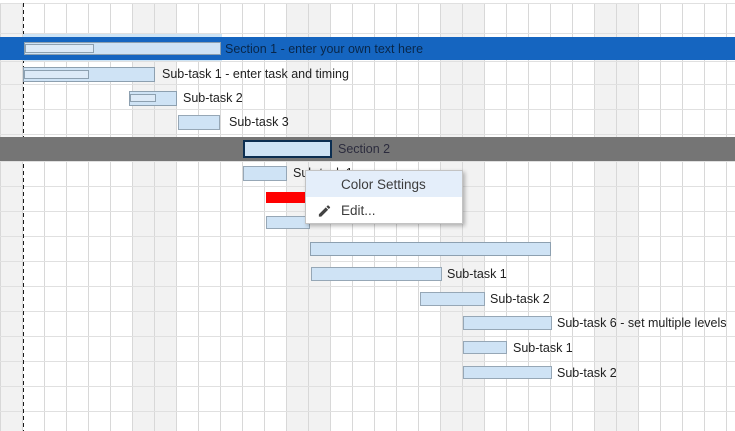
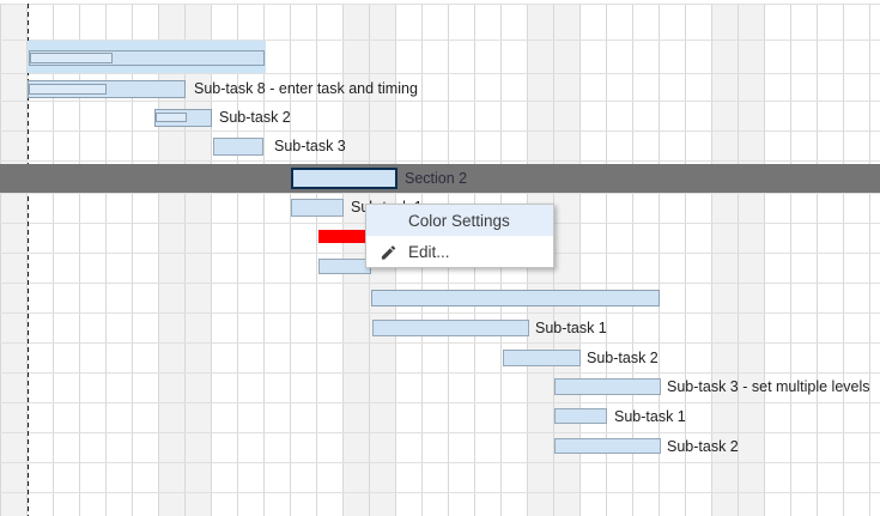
- Section 1 - enter your own text here
- Sub-task 1 - enter task and timing
+ Sub-task 8 - enter task and timing
  Sub-task 2
  Sub-task 3
  Section 2
  Sub-task 1
  Sub-task 2
- Sub-task 6 - set multiple levels
+ Sub-task 3 - set multiple levels
  Sub-task 1
  Sub-task 2
  Color Settings
  Edit...
